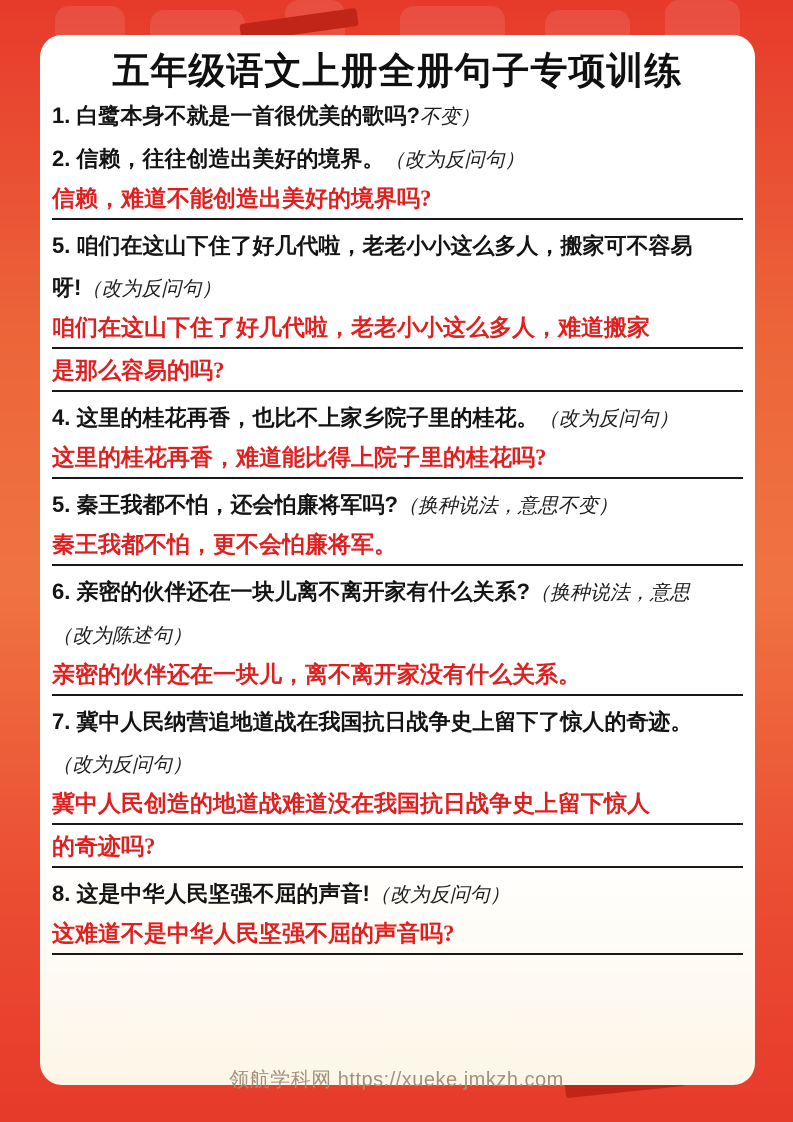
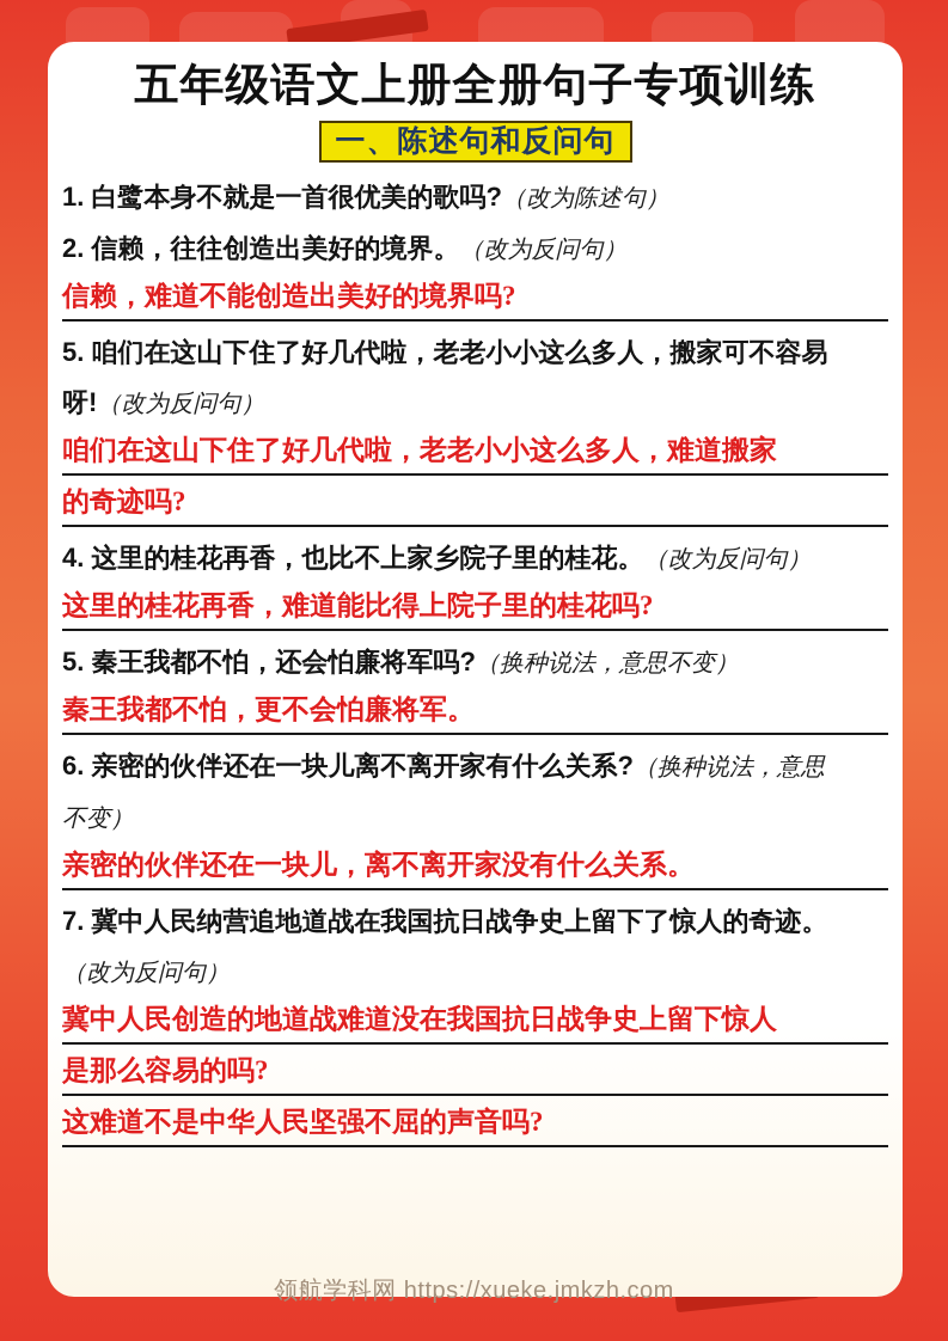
  五年级语文上册全册句子专项训练
+ 一、陈述句和反问句
- 1. 白鹭本身不就是一首很优美的歌吗?不变）
+ 1. 白鹭本身不就是一首很优美的歌吗?（改为陈述句）
  2. 信赖，往往创造出美好的境界。（改为反问句）
  信赖，难道不能创造出美好的境界吗?
  5. 咱们在这山下住了好几代啦，老老小小这么多人，搬家可不容易
  呀!（改为反问句）
  咱们在这山下住了好几代啦，老老小小这么多人，难道搬家
- 是那么容易的吗?
+ 的奇迹吗?
  4. 这里的桂花再香，也比不上家乡院子里的桂花。（改为反问句）
  这里的桂花再香，难道能比得上院子里的桂花吗?
  5. 秦王我都不怕，还会怕廉将军吗?（换种说法，意思不变）
  秦王我都不怕，更不会怕廉将军。
  6. 亲密的伙伴还在一块儿离不离开家有什么关系?（换种说法，意思
- （改为陈述句）
+ 不变）
  亲密的伙伴还在一块儿，离不离开家没有什么关系。
  7. 冀中人民纳营追地道战在我国抗日战争史上留下了惊人的奇迹。
  （改为反问句）
  冀中人民创造的地道战难道没在我国抗日战争史上留下惊人
- 的奇迹吗?
+ 是那么容易的吗?
- 8. 这是中华人民坚强不屈的声音!（改为反问句）
  这难道不是中华人民坚强不屈的声音吗?
  领航学科网 https://xueke.jmkzh.com
